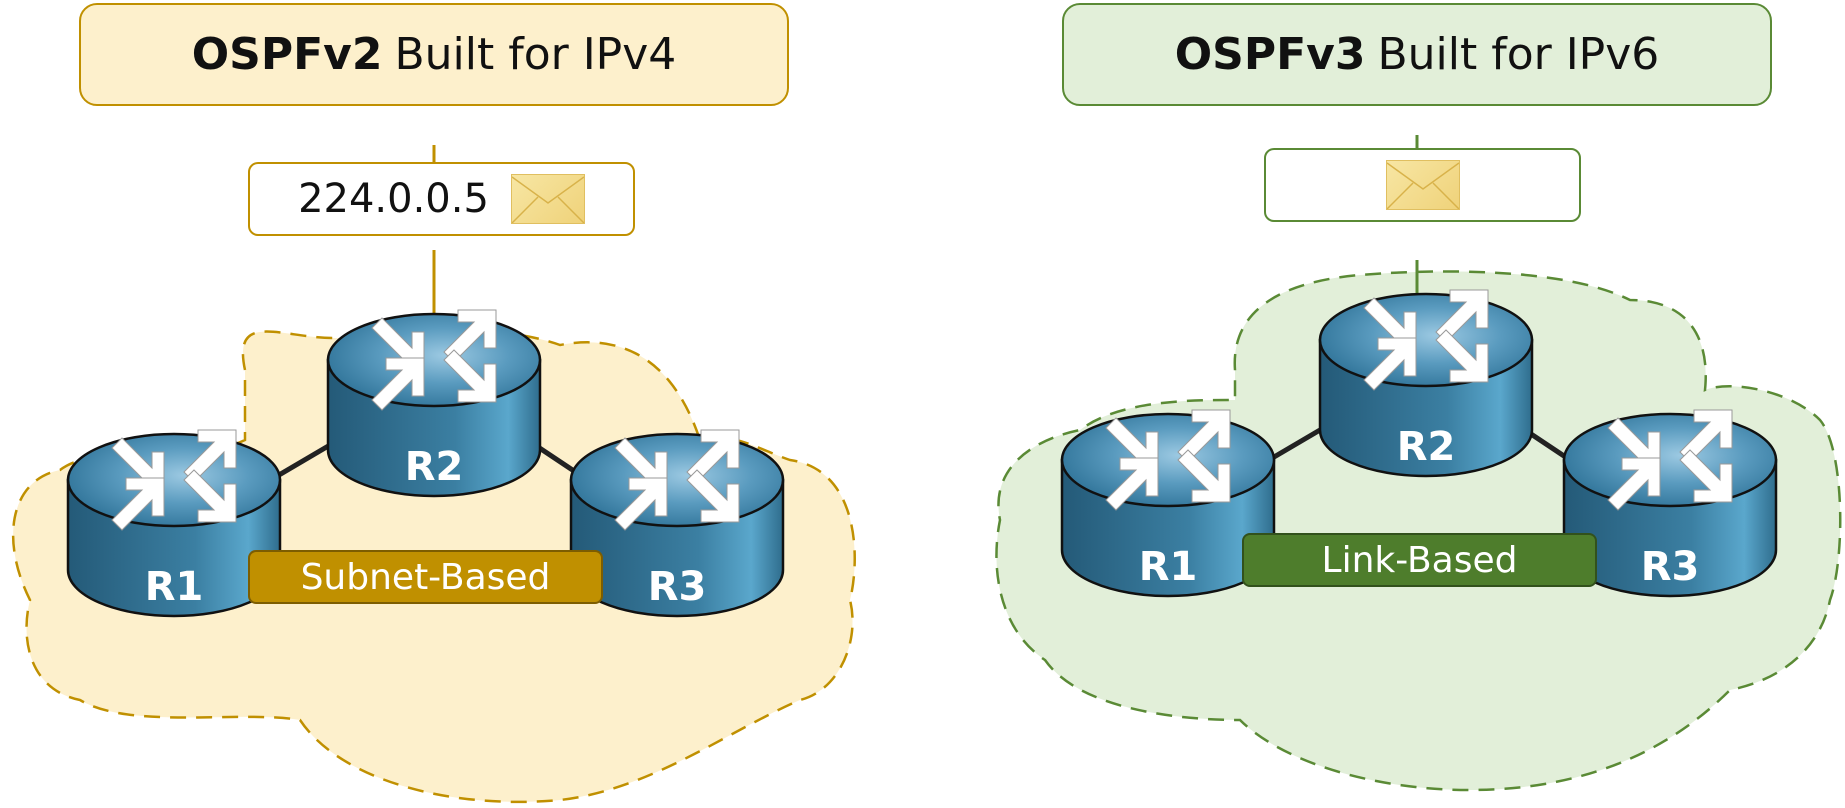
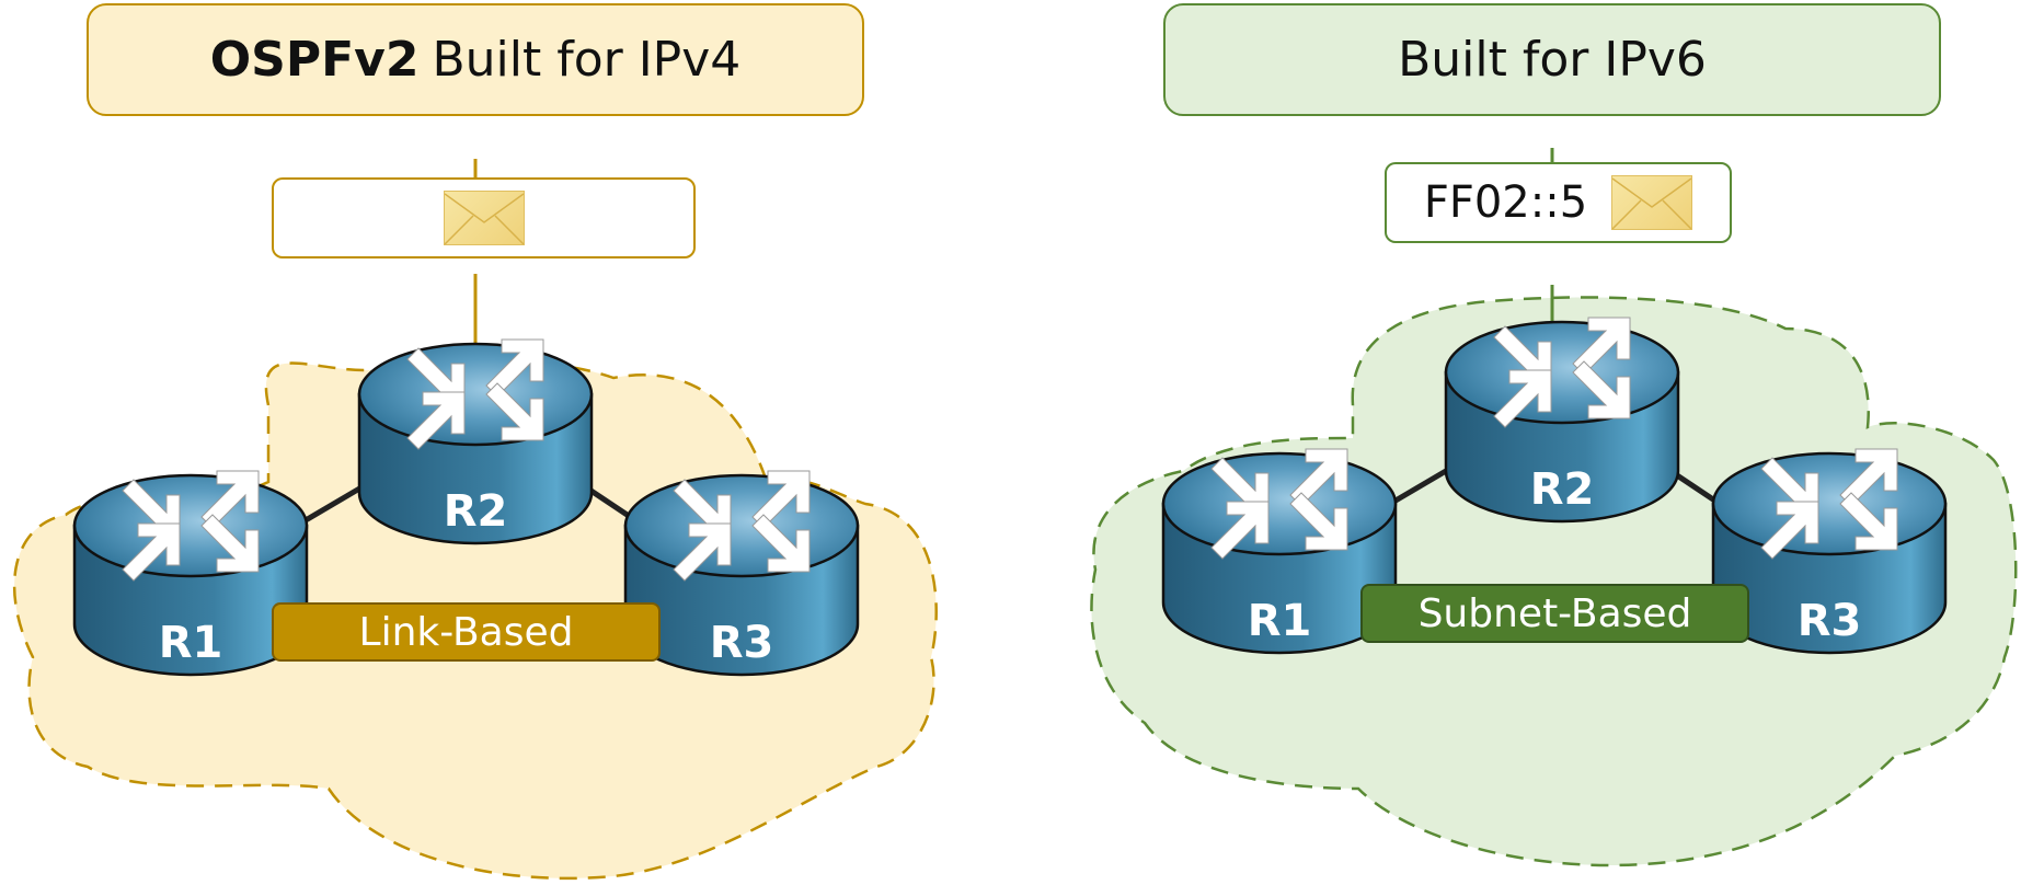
  R2
  R1
  R3
  R2
  R1
  R3
  OSPFv2
  Built for IPv4
- 224.0.0.5
- Subnet-Based
+ Link-Based
- OSPFv3
  Built for IPv6
+ FF02::5
- Link-Based
+ Subnet-Based
